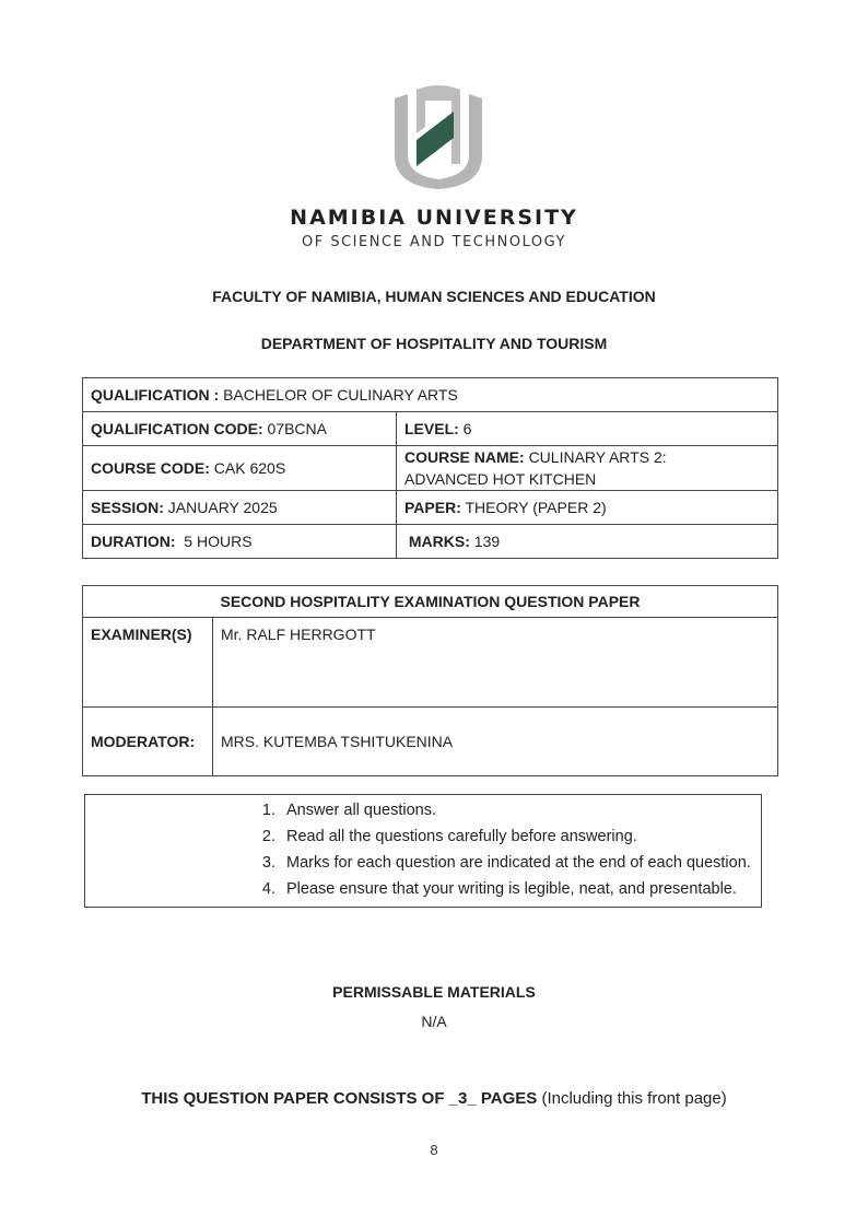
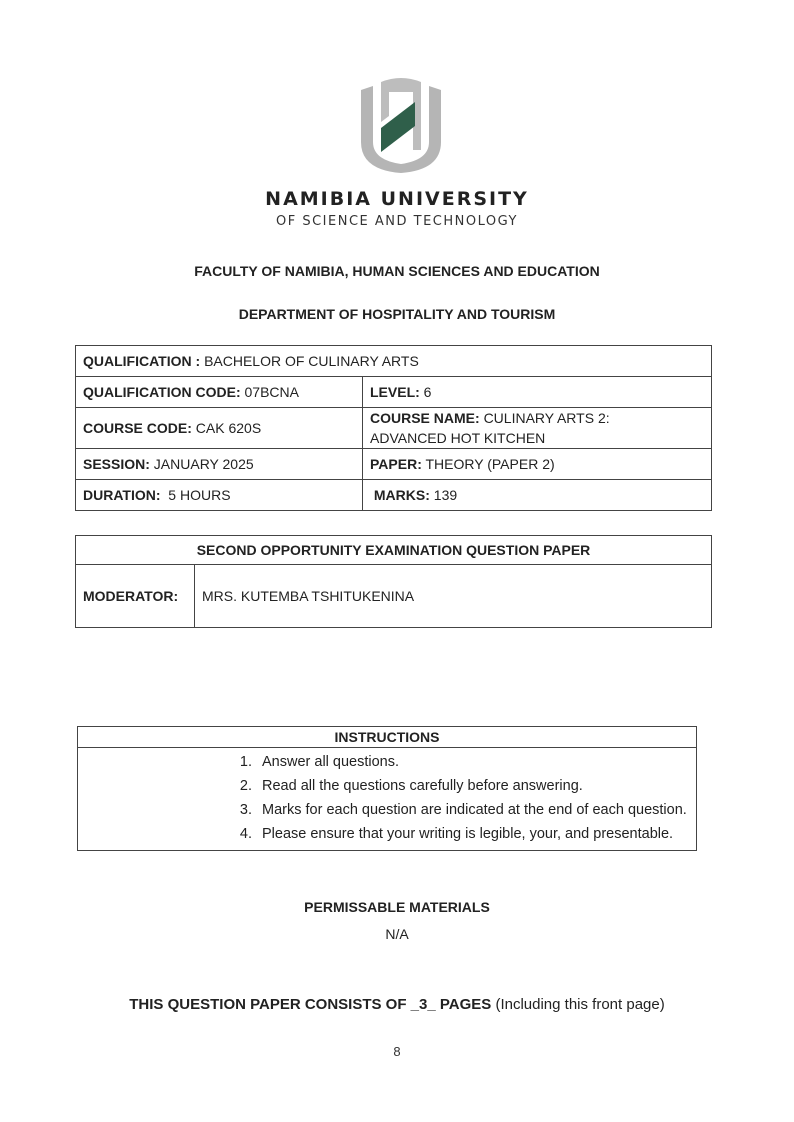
  NAMIBIA UNIVERSITY
  OF SCIENCE AND TECHNOLOGY
  FACULTY OF NAMIBIA, HUMAN SCIENCES AND EDUCATION
  DEPARTMENT OF HOSPITALITY AND TOURISM
  QUALIFICATION : BACHELOR OF CULINARY ARTS
  QUALIFICATION CODE: 07BCNA	LEVEL: 6
  COURSE CODE: CAK 620S	COURSE NAME: CULINARY ARTS 2: ADVANCED HOT KITCHEN
  SESSION: JANUARY 2025	PAPER: THEORY (PAPER 2)
  DURATION: 5 HOURS	MARKS: 139
- SECOND HOSPITALITY EXAMINATION QUESTION PAPER
+ SECOND OPPORTUNITY EXAMINATION QUESTION PAPER
- EXAMINER(S)	Mr. RALF HERRGOTT
  MODERATOR:	MRS. KUTEMBA TSHITUKENINA
+ INSTRUCTIONS
- Answer all questions. Read all the questions carefully before answering. Marks for each question are indicated at the end of each question. Please ensure that your writing is legible, neat, and presentable.
+ Answer all questions. Read all the questions carefully before answering. Marks for each question are indicated at the end of each question. Please ensure that your writing is legible, your, and presentable.
  PERMISSABLE MATERIALS
  N/A
  THIS QUESTION PAPER CONSISTS OF _3_ PAGES (Including this front page)
  8
